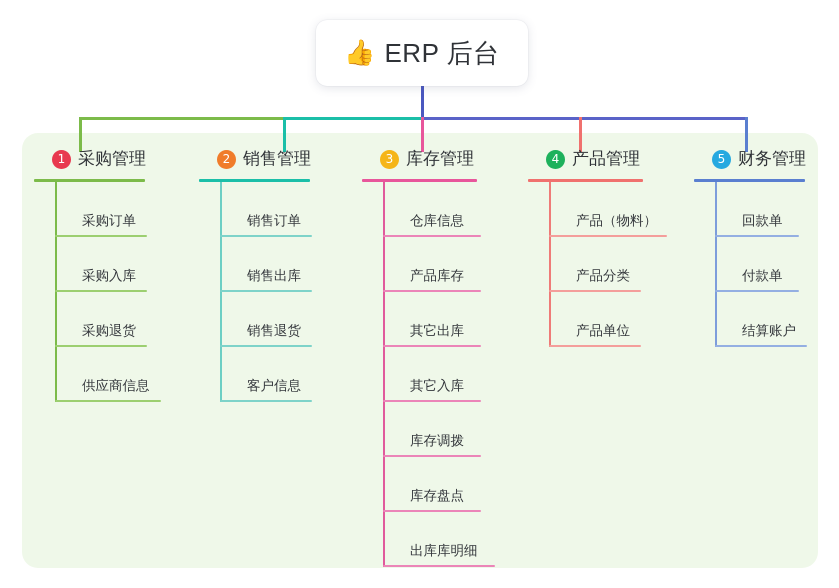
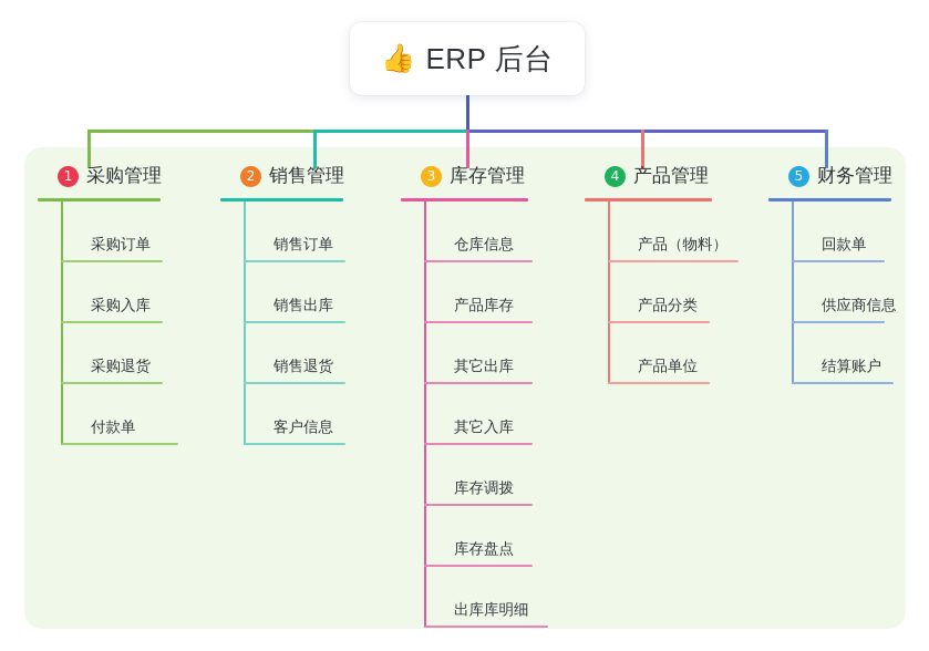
  👍
  ERP 后台
  1
  采购管理
  采购订单
  采购入库
  采购退货
- 供应商信息
+ 付款单
  2
  销售管理
  销售订单
  销售出库
  销售退货
  客户信息
  3
  库存管理
  仓库信息
  产品库存
  其它出库
  其它入库
  库存调拨
  库存盘点
  出库库明细
  4
  产品管理
  产品（物料）
  产品分类
  产品单位
  5
  财务管理
  回款单
- 付款单
+ 供应商信息
  结算账户
